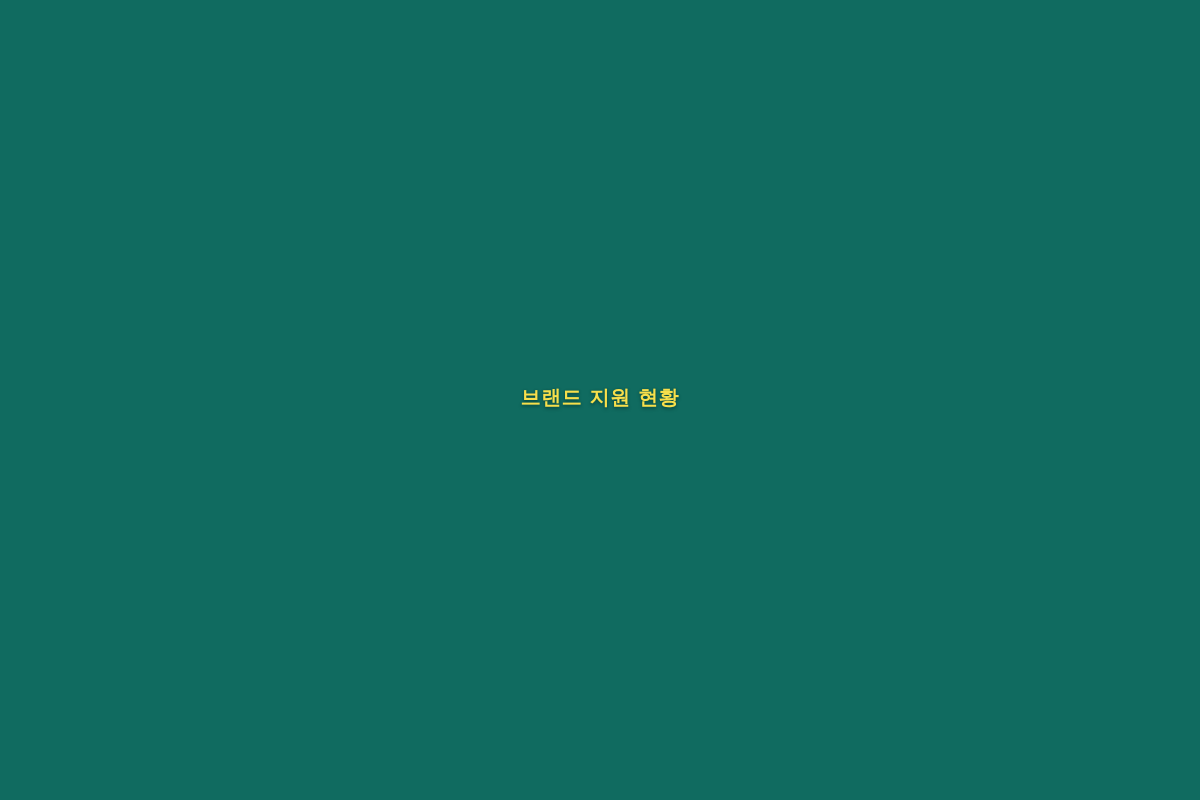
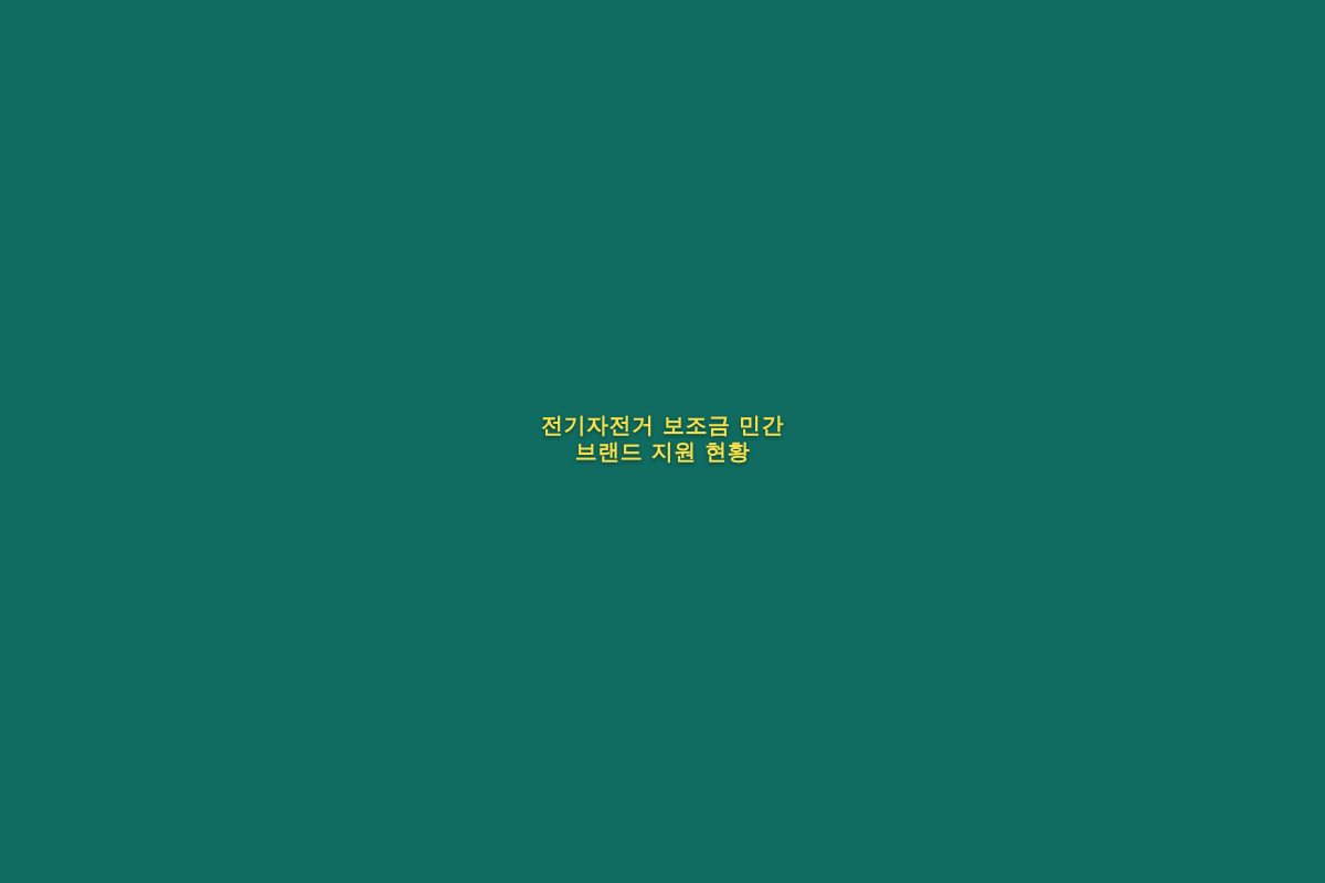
+ 전기자전거 보조금 민간
  브랜드 지원 현황
